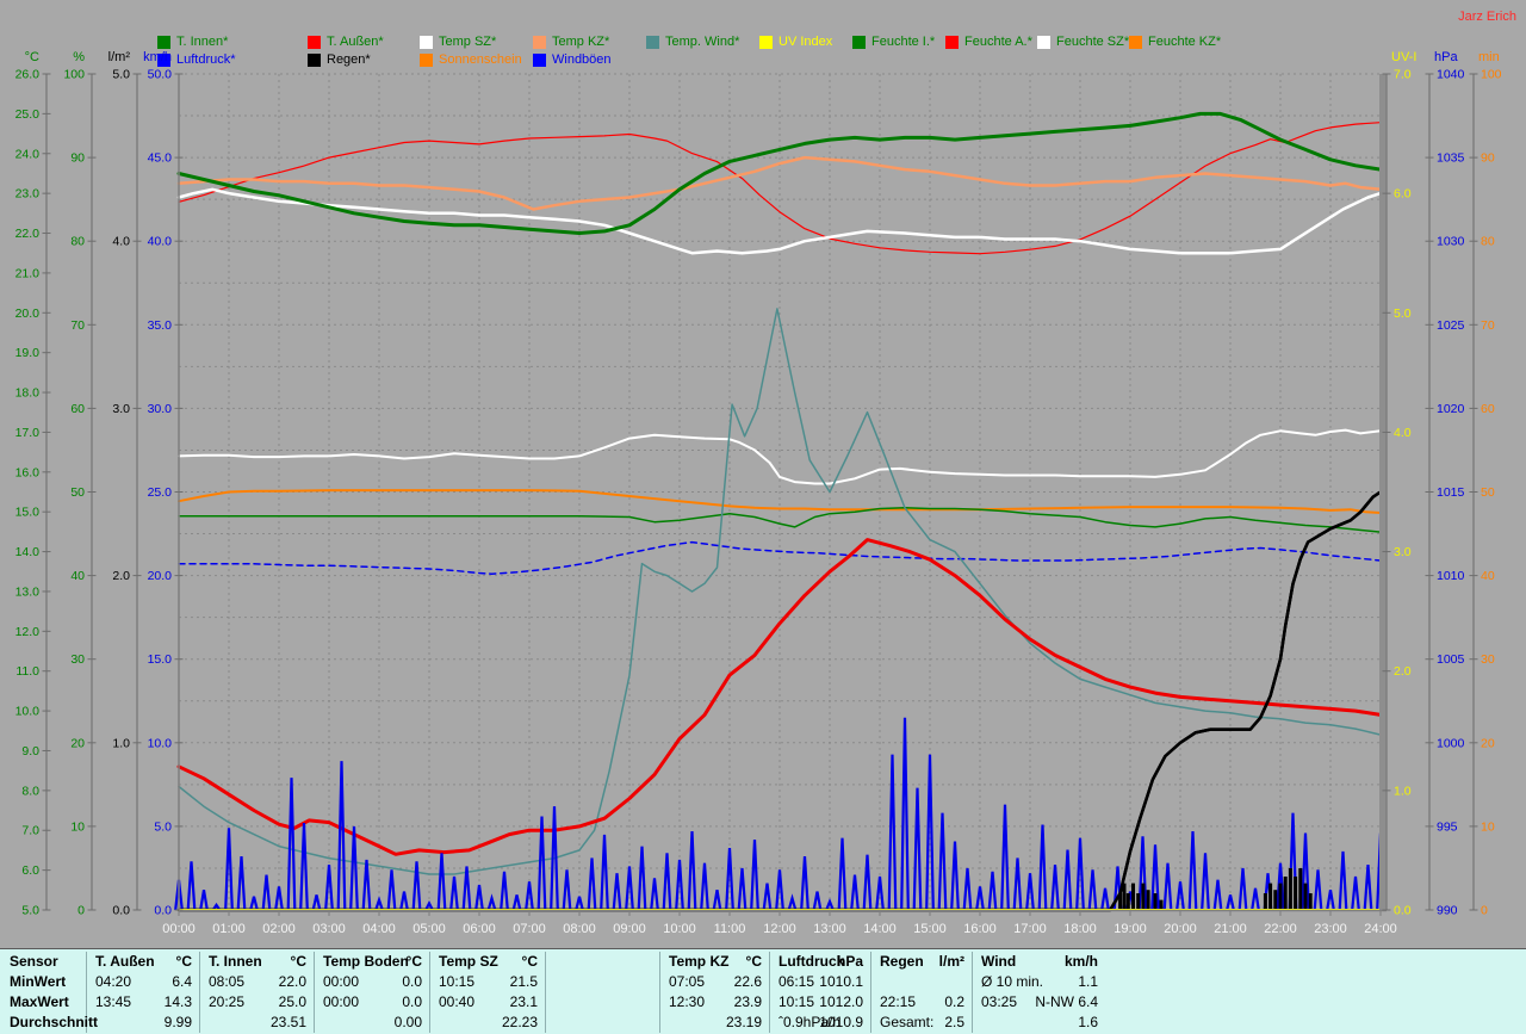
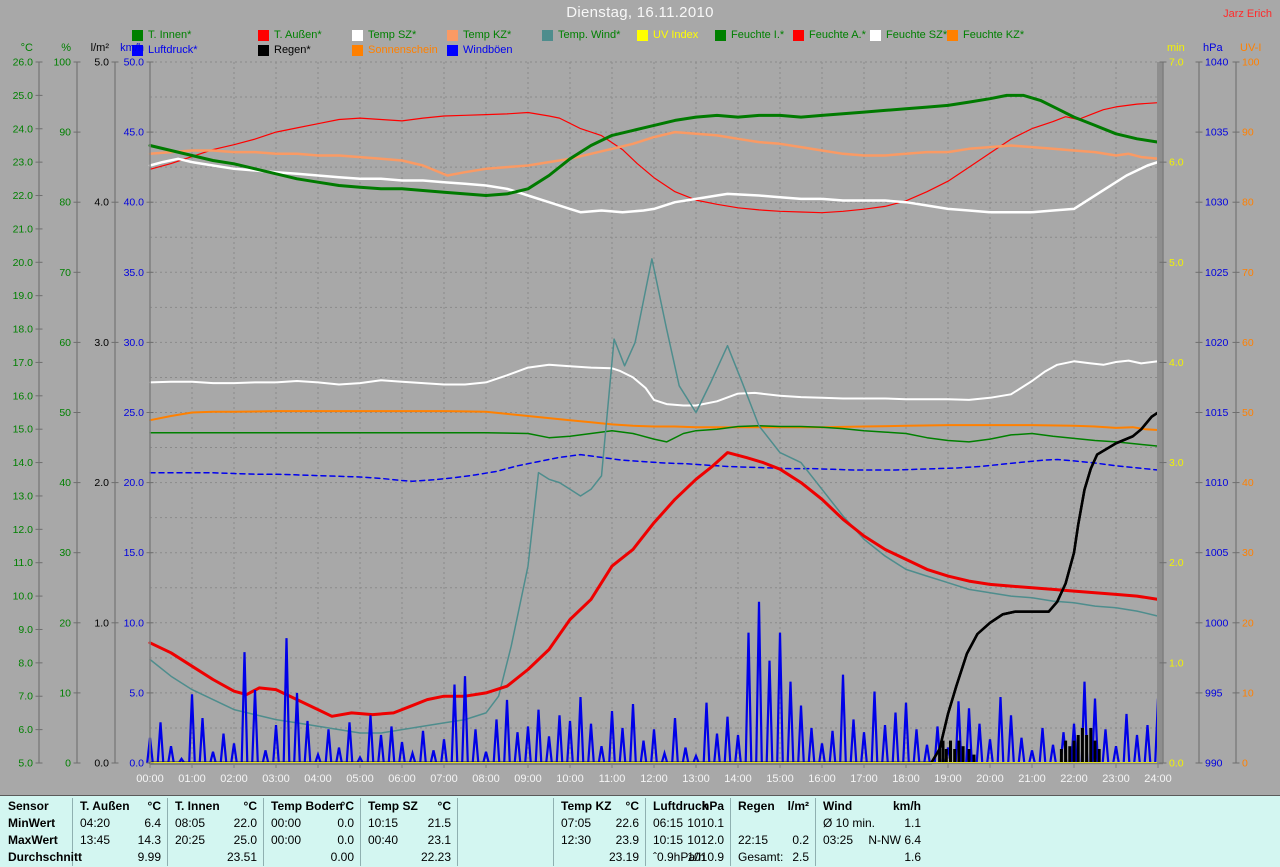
+ Dienstag, 16.11.2010
  Jarz Erich
  T. Innen*
  T. Außen*
  Temp SZ*
  Temp KZ*
  Temp. Wind*
  UV Index
  Feuchte I.*
  Feuchte A.*
  Feuchte SZ*
  Feuchte KZ*
  Luftdruck*
  Regen*
  Sonnenschein
  Windböen
  5.0
  6.0
  7.0
  8.0
  9.0
  10.0
  11.0
  12.0
  13.0
  14.0
  15.0
  16.0
  17.0
  18.0
  19.0
  20.0
  21.0
  22.0
  23.0
  24.0
  25.0
  26.0
  °C
  0
  10
  20
  30
  40
  50
  60
  70
  80
  90
  100
  %
  0.0
  1.0
  2.0
  3.0
  4.0
  5.0
  l/m²
  0.0
  5.0
  10.0
  15.0
  20.0
  25.0
  30.0
  35.0
  40.0
  45.0
  50.0
  km/h
  0.0
  1.0
  2.0
  3.0
  4.0
  5.0
  6.0
  7.0
- UV-I
+ min
  990
  995
  1000
  1005
  1010
  1015
  1020
  1025
  1030
  1035
  1040
  hPa
  0
  10
  20
  30
  40
  50
  60
  70
  80
  90
  100
- min
+ UV-I
  00:00
  01:00
  02:00
  03:00
  04:00
  05:00
  06:00
  07:00
  08:00
  09:00
  10:00
  11:00
  12:00
  13:00
  14:00
  15:00
  16:00
  17:00
  18:00
  19:00
  20:00
  21:00
  22:00
  23:00
  24:00
  Sensor
  MinWert
  MaxWert
  Durchschnitt
  T. Außen
  °C
  04:20
  6.4
  13:45
  14.3
  9.99
  T. Innen
  °C
  08:05
  22.0
  20:25
  25.0
  23.51
  Temp Boden
  °C
  00:00
  0.0
  00:00
  0.0
  0.00
  Temp SZ
  °C
  10:15
  21.5
  00:40
  23.1
  22.23
  Temp KZ
  °C
  07:05
  22.6
  12:30
  23.9
  23.19
  Luftdruck
  hPa
  06:15
  1010.1
  10:15
  1012.0
  ˆ0.9hPa/h
  1010.9
  Regen
  l/m²
  22:15
  0.2
  Gesamt:
  2.5
  Wind
  km/h
  Ø 10 min.
  1.1
  03:25
  N-NW 6.4
  1.6
